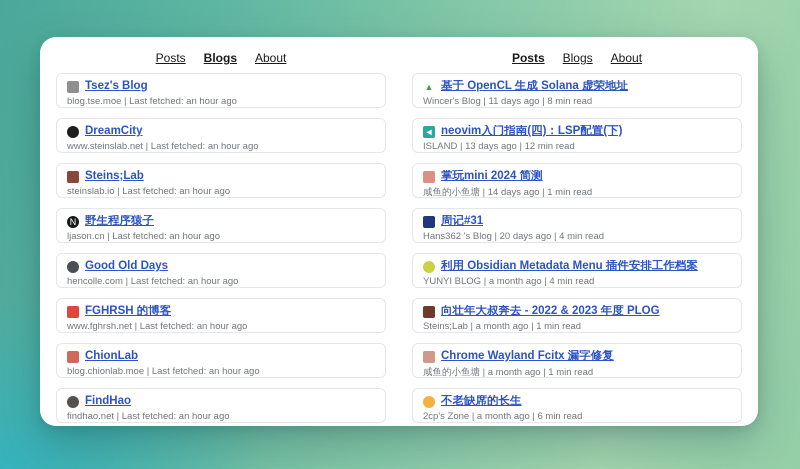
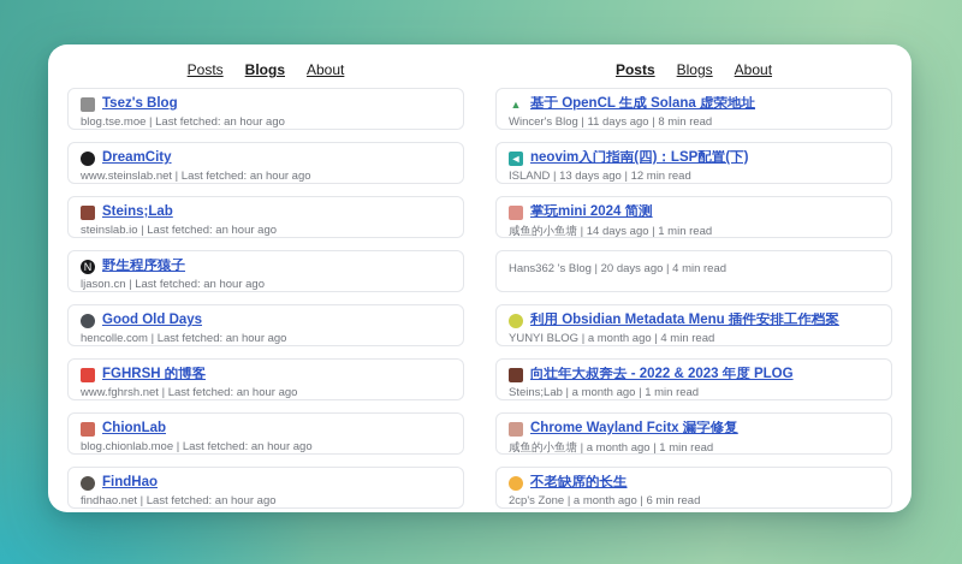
  Posts
  Blogs
  About
  Tsez's Blog
  blog.tse.moe | Last fetched: an hour ago
  DreamCity
  www.steinslab.net | Last fetched: an hour ago
  Steins;Lab
  steinslab.io | Last fetched: an hour ago
  N
  野生程序猿子
  ljason.cn | Last fetched: an hour ago
  Good Old Days
  hencolle.com | Last fetched: an hour ago
  FGHRSH 的博客
  www.fghrsh.net | Last fetched: an hour ago
  ChionLab
  blog.chionlab.moe | Last fetched: an hour ago
  FindHao
  findhao.net | Last fetched: an hour ago
  Posts
  Blogs
  About
  ▲
  基于 OpenCL 生成 Solana 虚荣地址
  Wincer's Blog | 11 days ago | 8 min read
  ◄
  neovim入门指南(四)：LSP配置(下)
  ISLAND | 13 days ago | 12 min read
  掌玩mini 2024 简测
  咸鱼的小鱼塘 | 14 days ago | 1 min read
- 周记#31
  Hans362 's Blog | 20 days ago | 4 min read
  利用 Obsidian Metadata Menu 插件安排工作档案
  YUNYI BLOG | a month ago | 4 min read
  向壮年大叔奔去 - 2022 & 2023 年度 PLOG
  Steins;Lab | a month ago | 1 min read
  Chrome Wayland Fcitx 漏字修复
  咸鱼的小鱼塘 | a month ago | 1 min read
  不老缺席的长生
  2cp's Zone | a month ago | 6 min read
